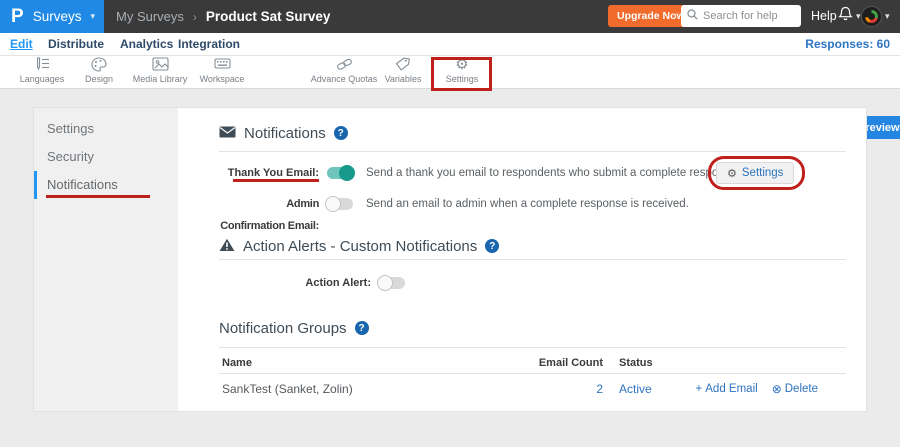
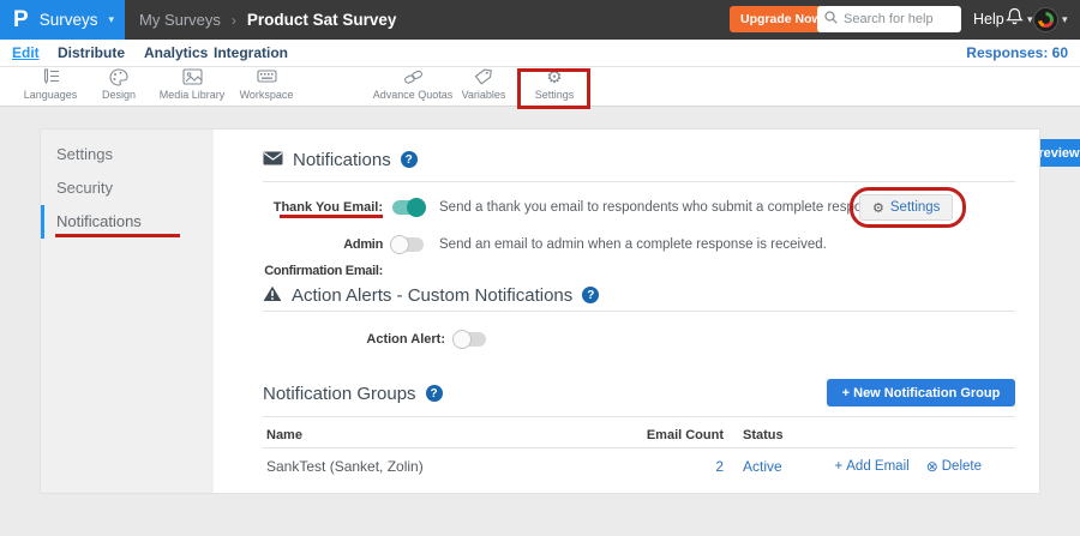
  P
  Surveys
  ▾
  My Surveys
  ›
  Product Sat Survey
  Upgrade No
  Search for help
  Help
  ▾
  ▾
  Edit
  Distribute
  Analytics
  Integration
  Responses: 60
  Languages
  Design
  Media Library
  Workspace
  Advance Quotas
  Variables
  ⚙
  Settings
  review
  Settings
  Security
  Notifications
  Notifications
  ?
  Thank You Email:
  Send a thank you email to respondents who submit a complete resp
  ⚙
  Settings
  Admin Confirmation Email:
  Send an email to admin when a complete response is received.
  Action Alerts - Custom Notifications
  ?
  Action Alert:
  Notification Groups
  ?
+ + New Notification Group
  Name
  Email Count
  Status
  SankTest (Sanket, Zolin)
  2
  Active
  +
  Add Email
  ⊗
  Delete
